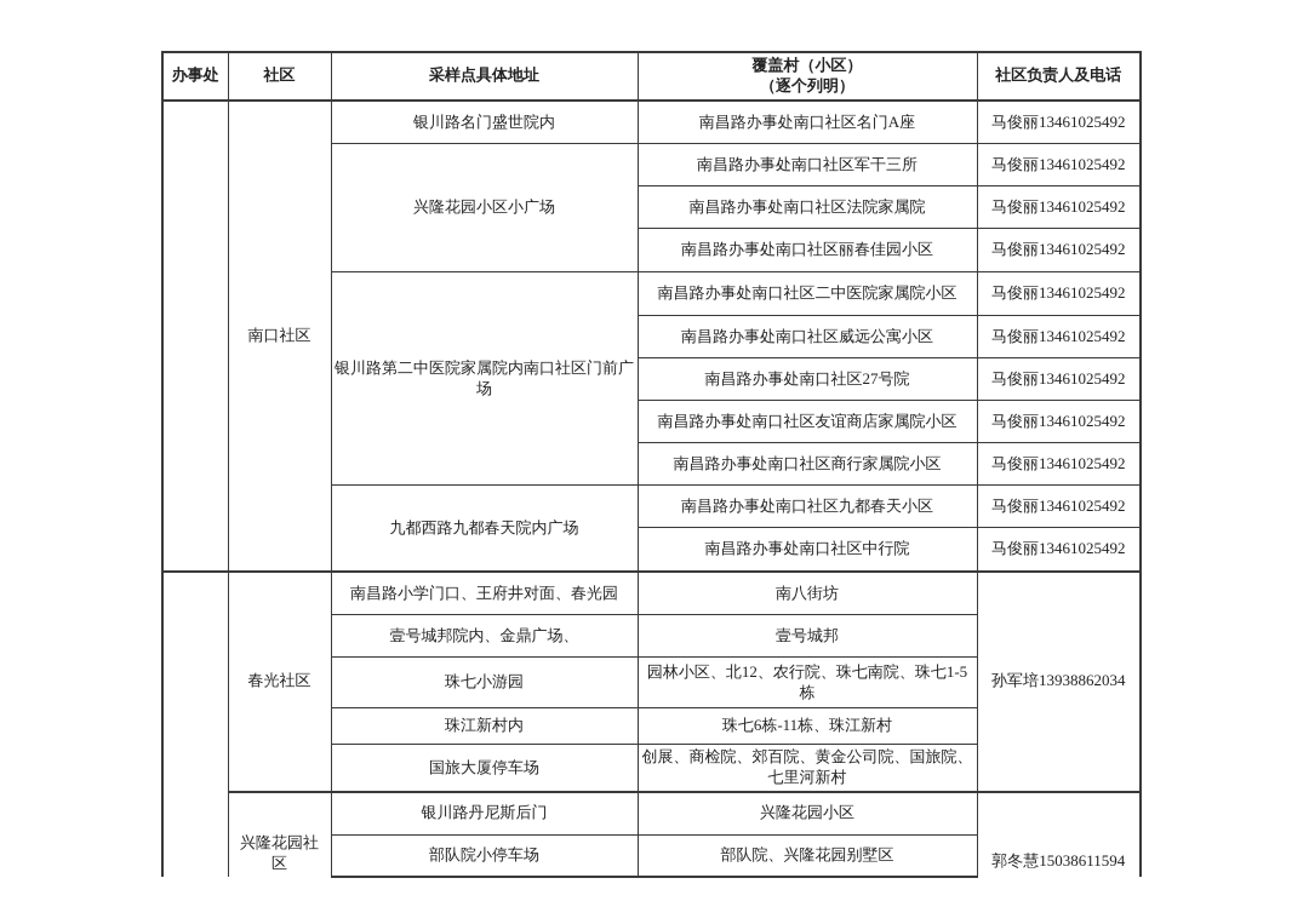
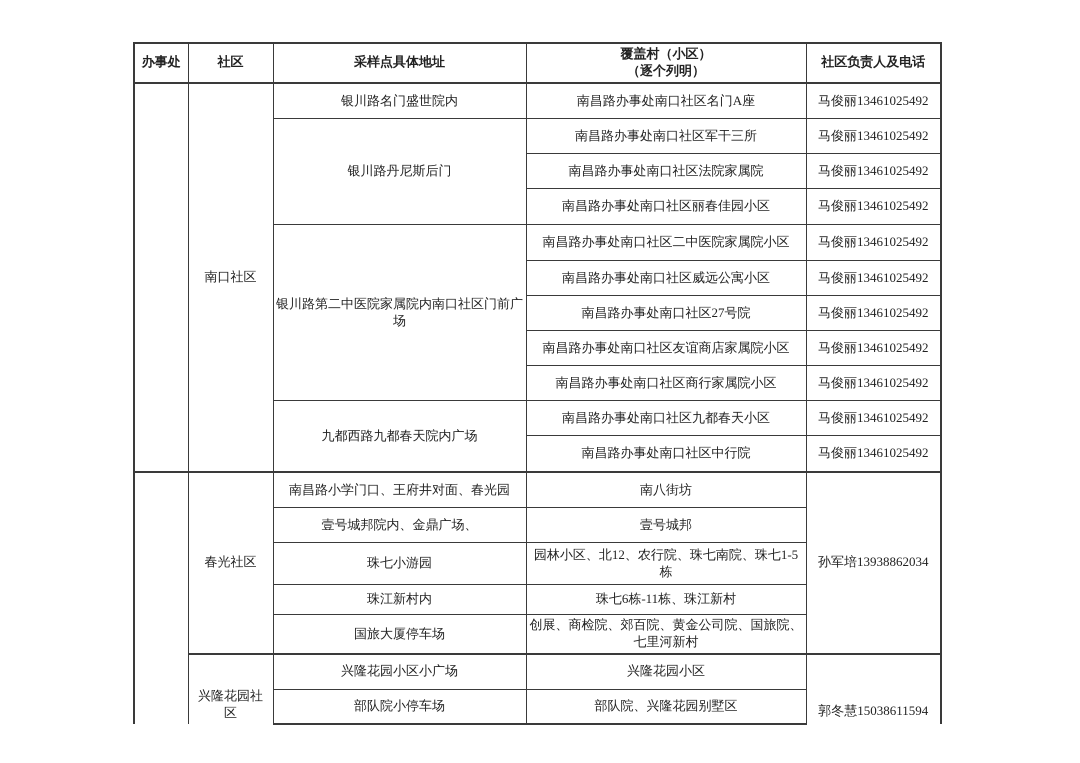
  办事处	社区	采样点具体地址	覆盖村（小区） （逐个列明）	社区负责人及电话
  	南口社区	银川路名门盛世院内	南昌路办事处南口社区名门A座	马俊丽13461025492
- 兴隆花园小区小广场	南昌路办事处南口社区军干三所	马俊丽13461025492
+ 银川路丹尼斯后门	南昌路办事处南口社区军干三所	马俊丽13461025492
  南昌路办事处南口社区法院家属院	马俊丽13461025492
  南昌路办事处南口社区丽春佳园小区	马俊丽13461025492
  银川路第二中医院家属院内南口社区门前广场	南昌路办事处南口社区二中医院家属院小区	马俊丽13461025492
  南昌路办事处南口社区威远公寓小区	马俊丽13461025492
  南昌路办事处南口社区27号院	马俊丽13461025492
  南昌路办事处南口社区友谊商店家属院小区	马俊丽13461025492
  南昌路办事处南口社区商行家属院小区	马俊丽13461025492
  九都西路九都春天院内广场	南昌路办事处南口社区九都春天小区	马俊丽13461025492
  南昌路办事处南口社区中行院	马俊丽13461025492
  	春光社区	南昌路小学门口、王府井对面、春光园	南八街坊	孙军培13938862034
  壹号城邦院内、金鼎广场、	壹号城邦
  珠七小游园	园林小区、北12、农行院、珠七南院、珠七1-5栋
  珠江新村内	珠七6栋-11栋、珠江新村
  国旅大厦停车场	创展、商检院、郊百院、黄金公司院、国旅院、七里河新村
- 兴隆花园社区	银川路丹尼斯后门	兴隆花园小区	郭冬慧15038611594
+ 兴隆花园社区	兴隆花园小区小广场	兴隆花园小区	郭冬慧15038611594
  部队院小停车场	部队院、兴隆花园别墅区
